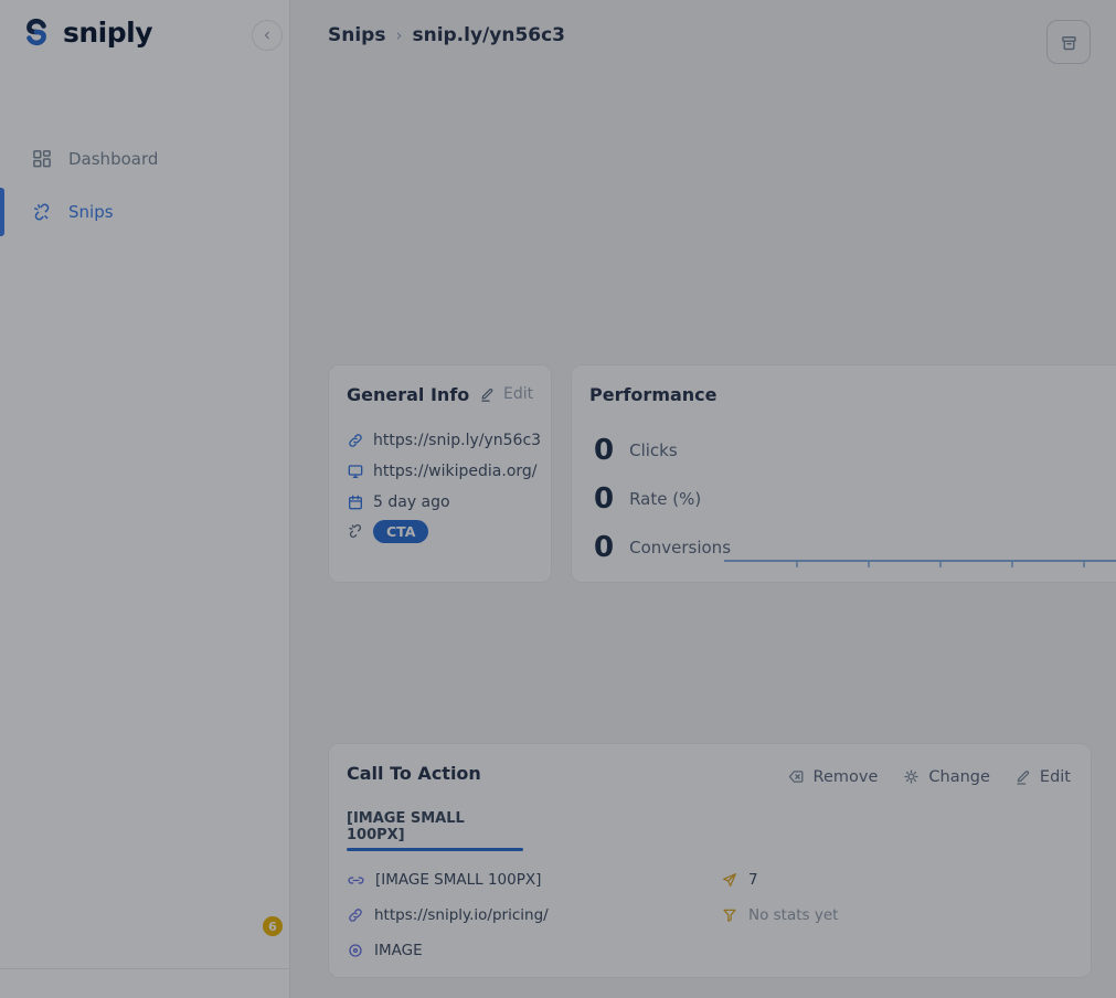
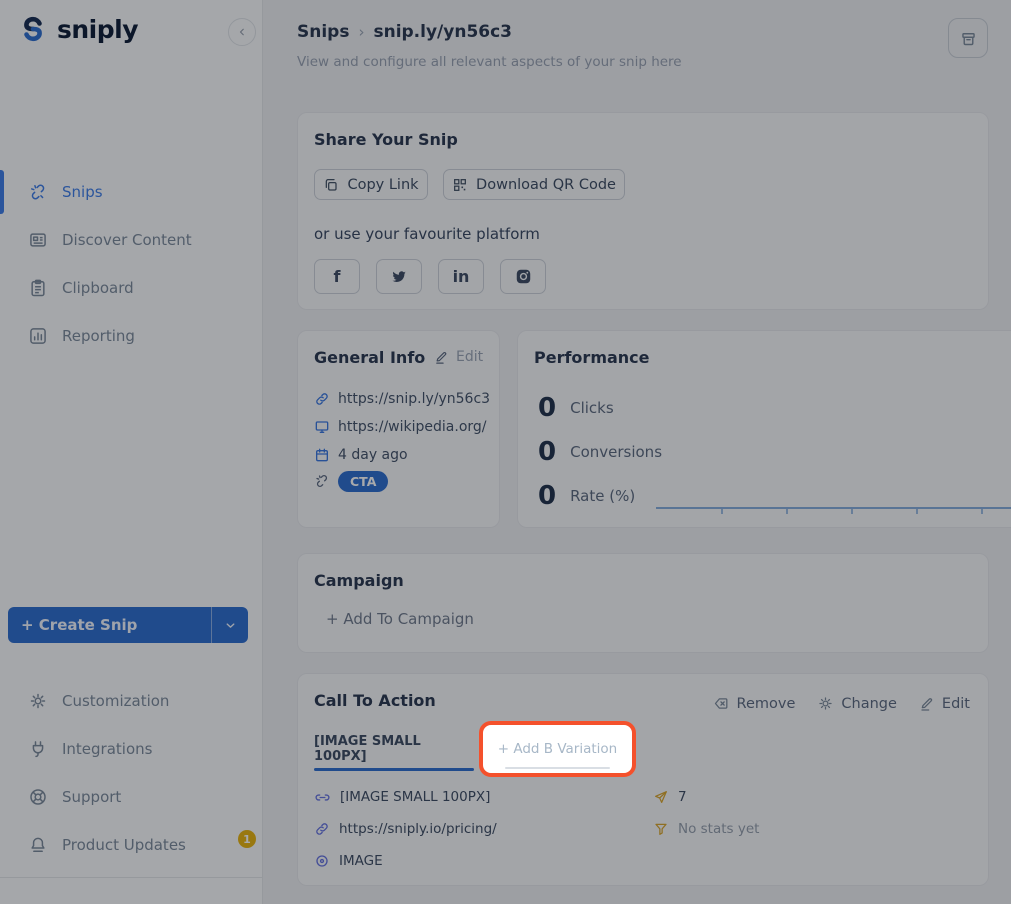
  sniply
- Dashboard
  Snips
+ Discover Content
+ Clipboard
+ Reporting
+ + Create Snip
+ Customization
+ Integrations
+ Support
+ Product Updates
- 6
+ 1
  Snips
  ›
  snip.ly/yn56c3
+ View and configure all relevant aspects of your snip here
+ Share Your Snip
+ Copy Link
+ Download QR Code
+ or use your favourite platform
+ f
+ in
  General Info
  Edit
  https://snip.ly/yn56c3
  https://wikipedia.org/
- 5 day ago
+ 4 day ago
  CTA
  Performance
  0
  Clicks
  0
- Rate (%)
+ Conversions
  0
- Conversions
+ Rate (%)
+ Campaign
+ + Add To Campaign
  Call To Action
  Remove
  Change
  Edit
  [IMAGE SMALL 100PX]
+ + Add B Variation
  [IMAGE SMALL 100PX]
  https://sniply.io/pricing/
  IMAGE
  7
  No stats yet
